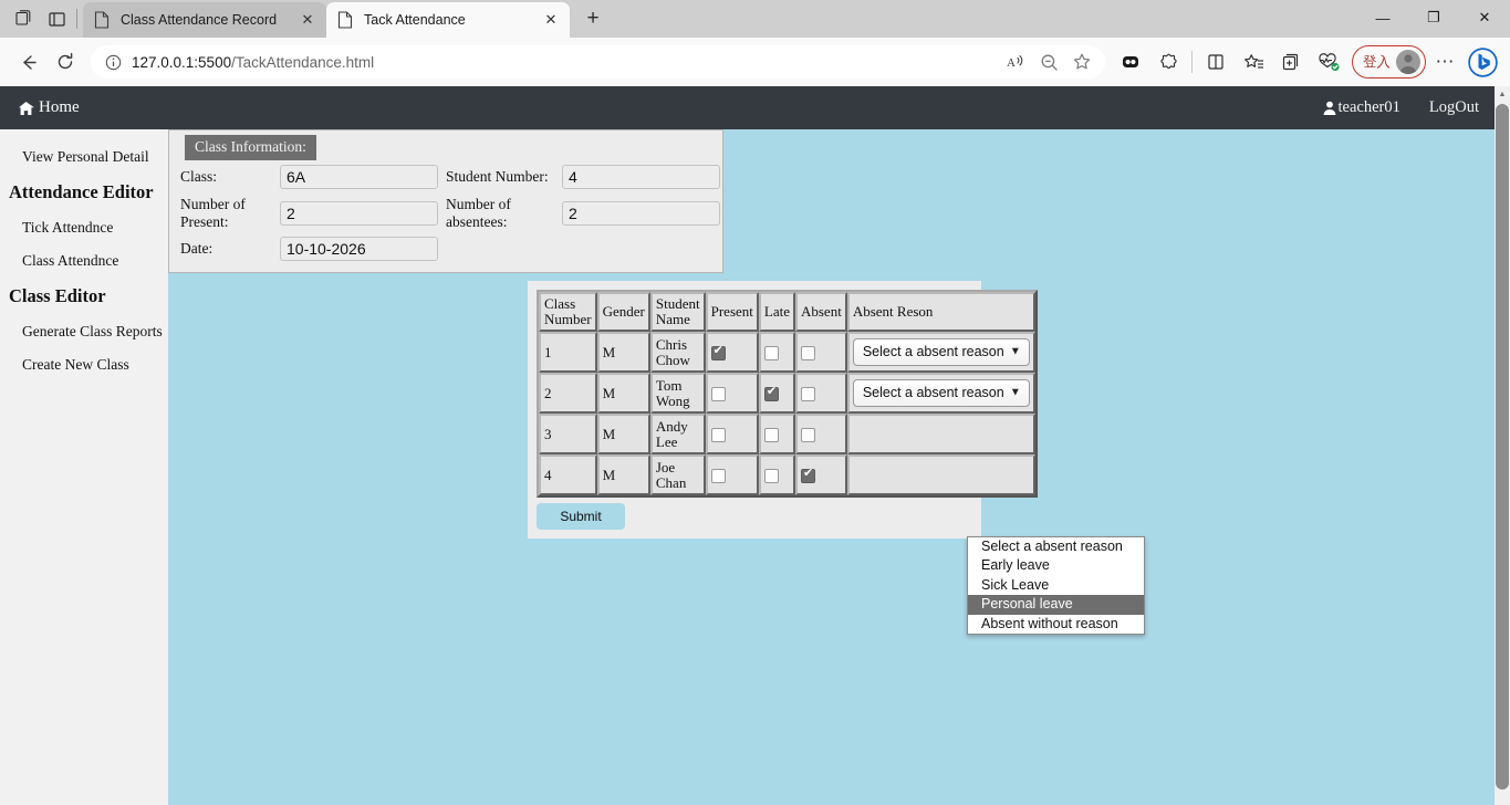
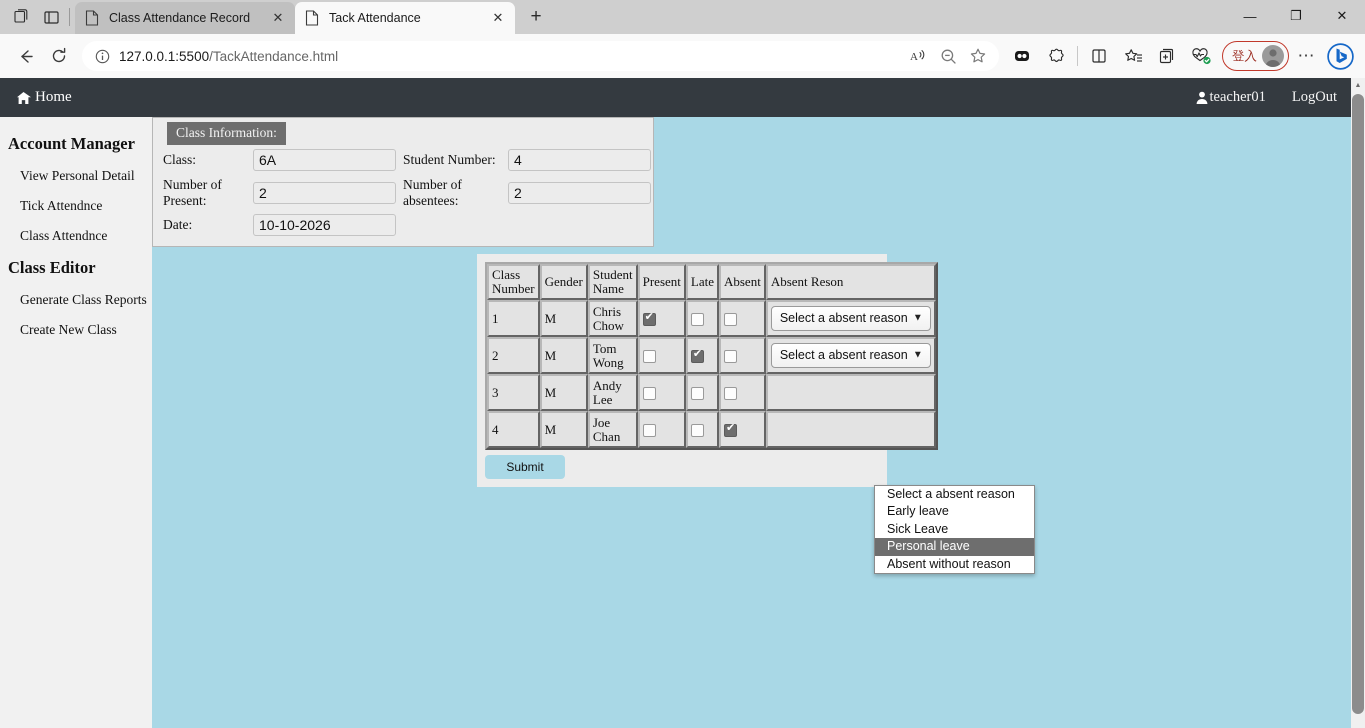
  Class Attendance Record
  ✕
  Tack Attendance
  ✕
  +
  —
  ❐
  ✕
  127.0.0.1:5500/TackAttendance.html
  A
  登入
  ⋯
  Home
  teacher01
  LogOut
+ Account Manager
  View Personal Detail
- Attendance Editor
  Tick Attendnce
  Class Attendnce
  Class Editor
  Generate Class Reports
  Create New Class
  Class Information:
  Class:
  6A
  Student Number:
  4
  Number of Present:
  2
  Number of absentees:
  2
  Date:
  10-10-2026
  Class Number	Gender	Student Name	Present	Late	Absent	Absent Reson
  1	M	Chris Chow				Select a absent reason ▼
  2	M	Tom Wong				Select a absent reason ▼
  3	M	Andy Lee
  4	M	Joe Chan
  Submit
  Select a absent reason
  Early leave
  Sick Leave
  Personal leave
  Absent without reason
